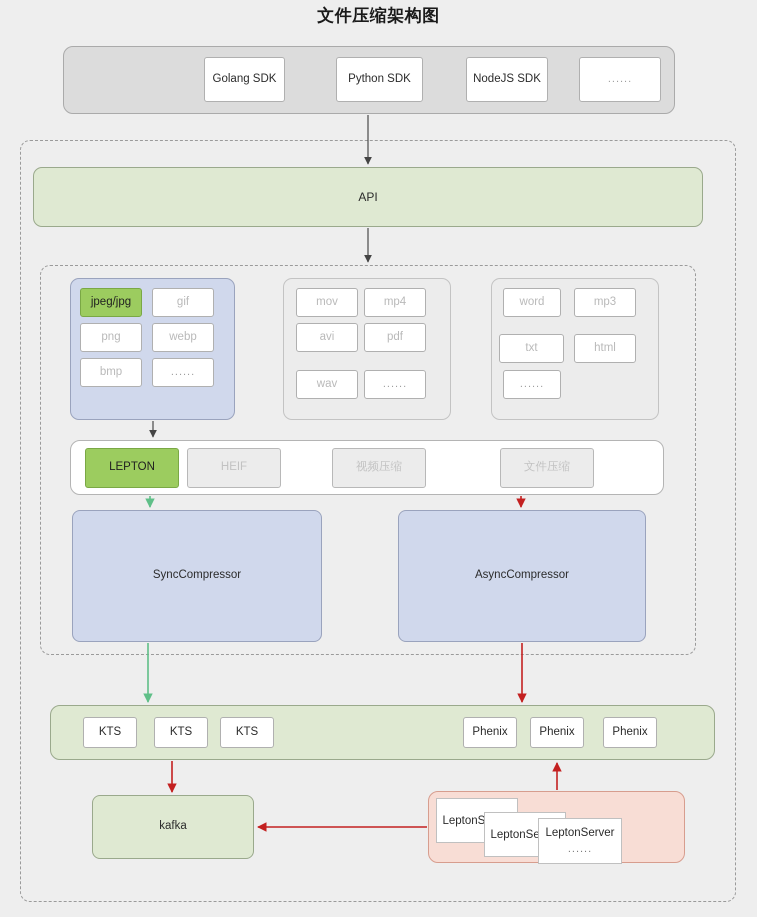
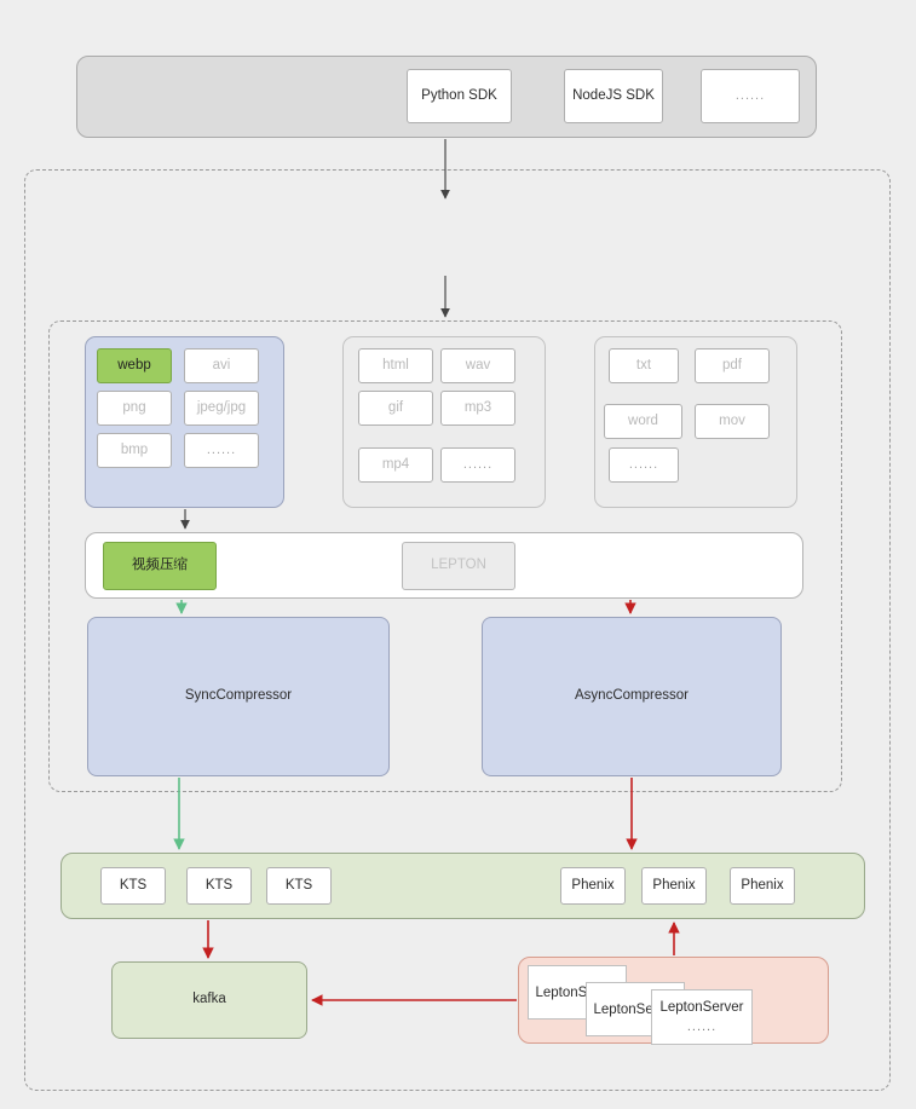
- 文件压缩架构图
- Golang SDK
  Python SDK
  NodeJS SDK
  ......
- API
- jpeg/jpg
+ webp
- gif
+ avi
  png
- webp
+ jpeg/jpg
  bmp
  ......
- mov
+ html
- mp4
+ wav
- avi
+ gif
- pdf
+ mp3
- wav
+ mp4
  ......
- word
+ txt
- mp3
+ pdf
- txt
+ word
- html
+ mov
  ......
- LEPTON
+ 视频压缩
- HEIF
- 视频压缩
+ LEPTON
- 文件压缩
  SyncCompressor
  AsyncCompressor
  KTS
  KTS
  KTS
  Phenix
  Phenix
  Phenix
  kafka
  LeptonServer
  ......
